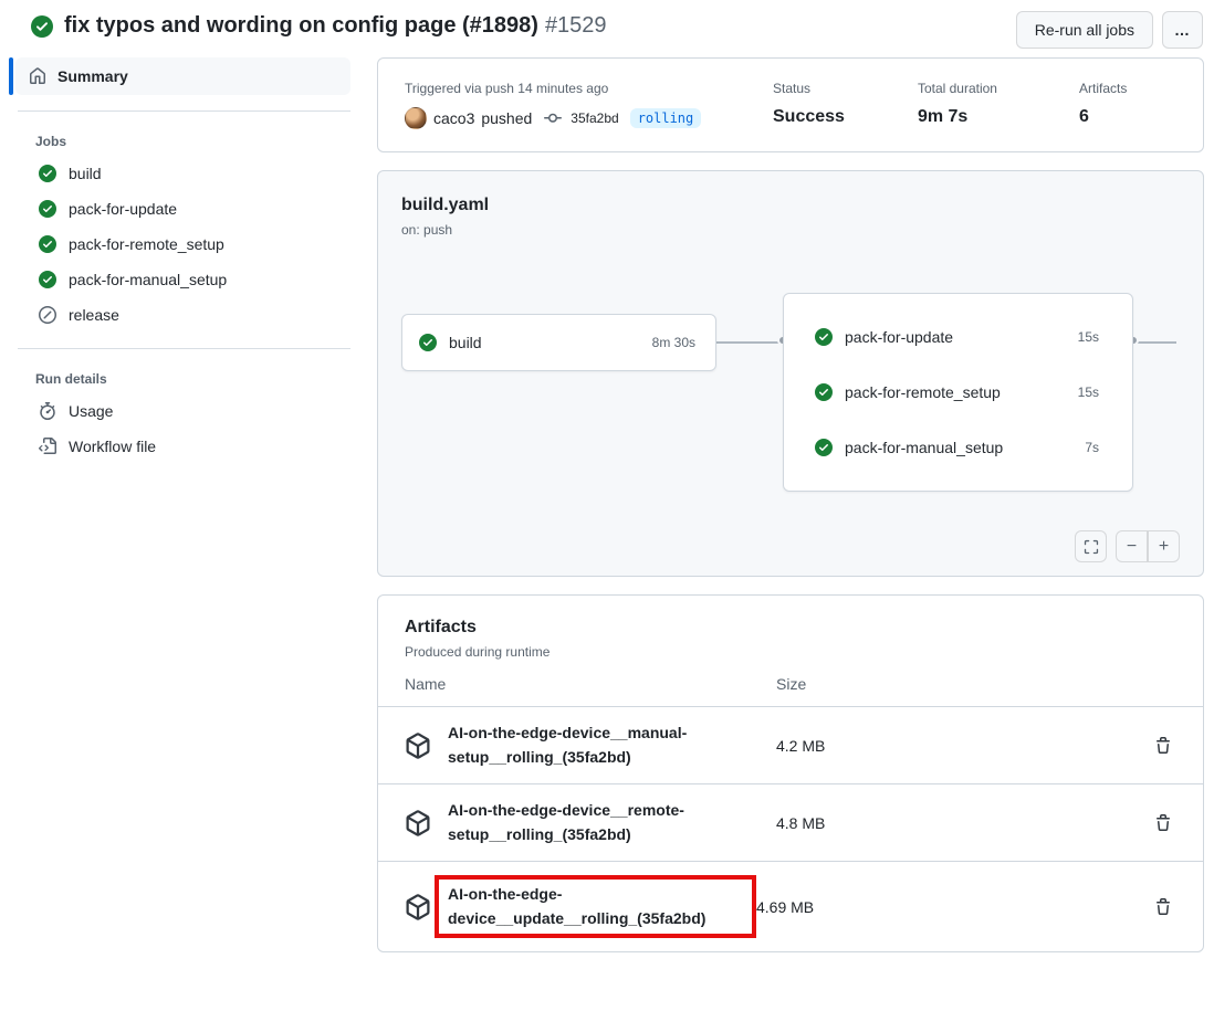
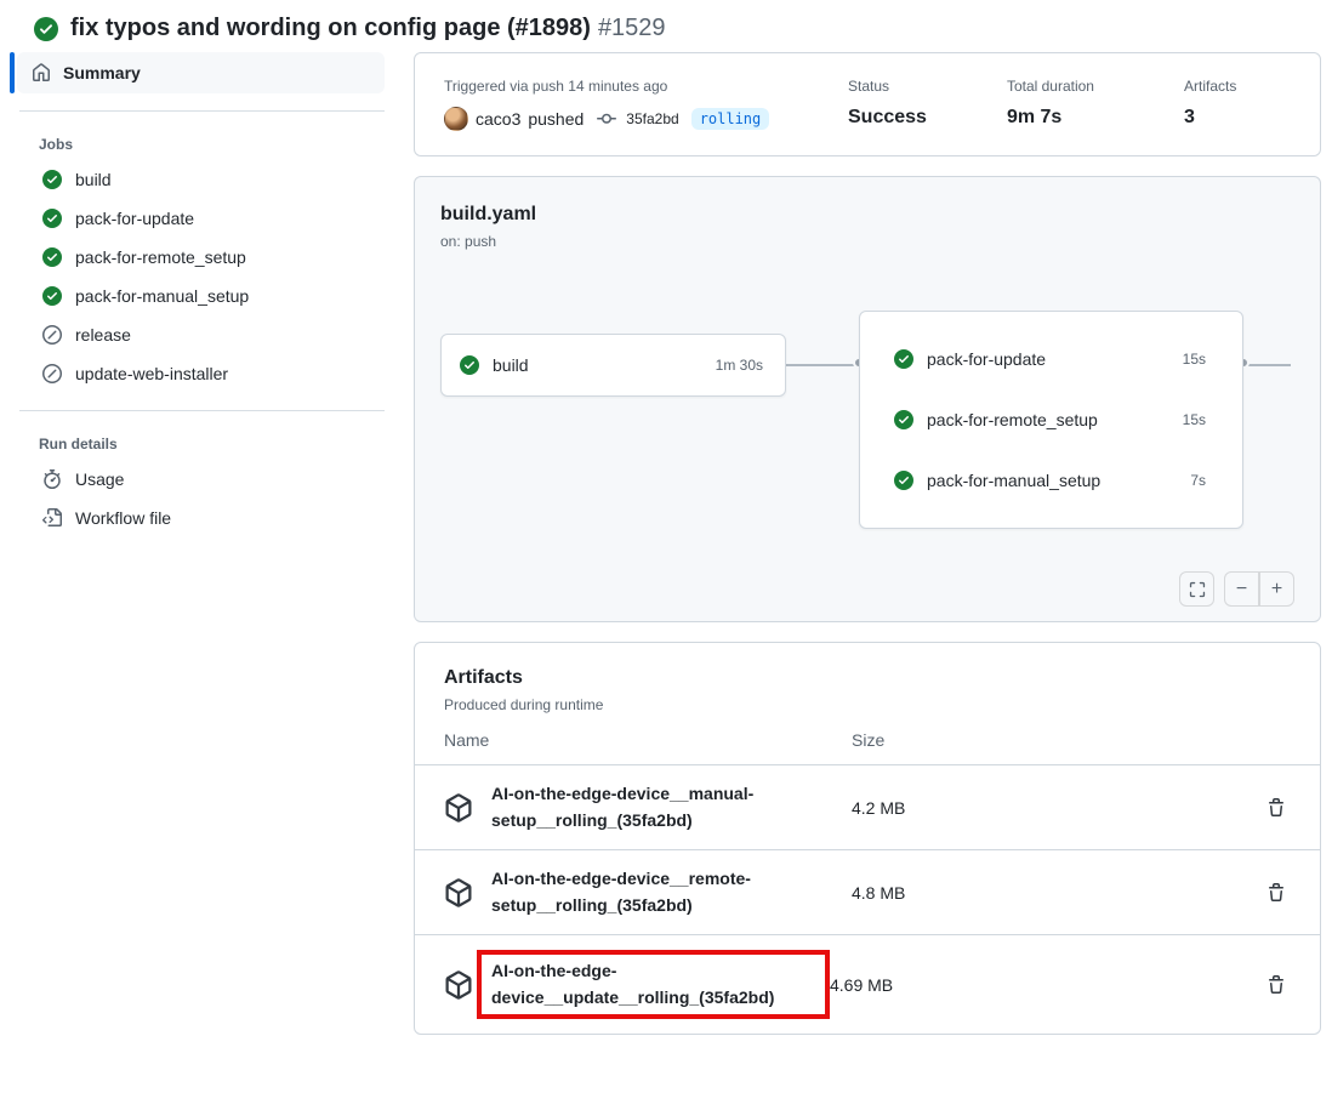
  fix typos and wording on config page (#1898) #1529
- Re-run all jobs
- …
  Summary
  Jobs
  build
  pack-for-update
  pack-for-remote_setup
  pack-for-manual_setup
  release
+ update-web-installer
  Run details
  Usage
  Workflow file
  Triggered via push 14 minutes ago
  caco3
  pushed
  35fa2bd
  rolling
  Status
  Success
  Total duration
  9m 7s
  Artifacts
- 6
+ 3
  build.yaml
  on: push
  build
- 8m 30s
+ 1m 30s
  pack-for-update
  15s
  pack-for-remote_setup
  15s
  pack-for-manual_setup
  7s
  −
  +
  Artifacts
  Produced during runtime
  Name
  Size
  AI-on-the-edge-device__manual-setup__rolling_(35fa2bd)
  4.2 MB
  AI-on-the-edge-device__remote-setup__rolling_(35fa2bd)
  4.8 MB
  AI-on-the-edge-device__update__rolling_(35fa2bd)
  4.69 MB
